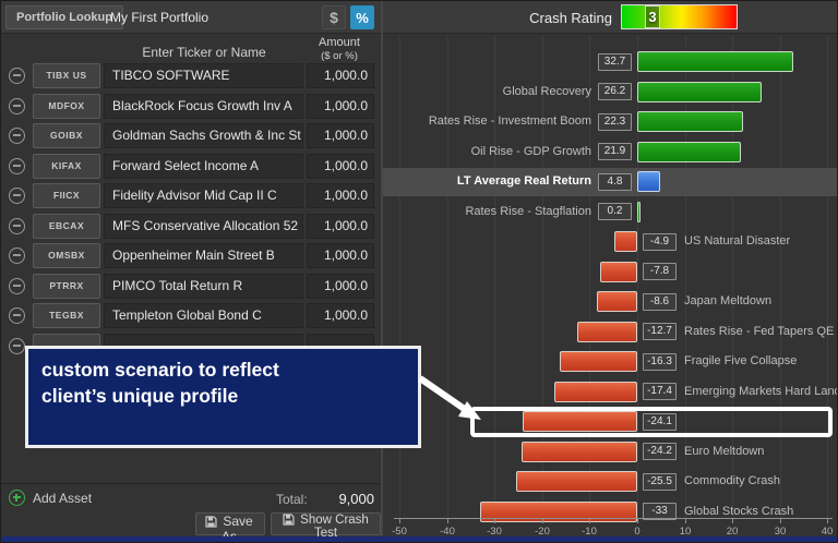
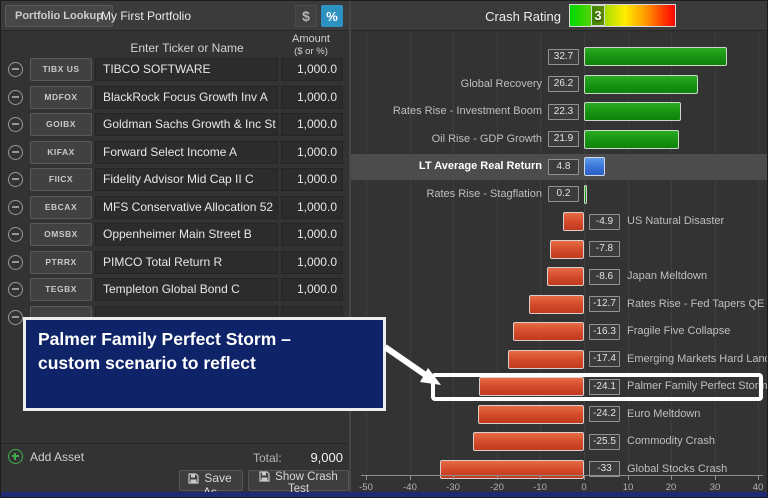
  Portfolio Lookup
  My First Portfolio
  $
  %
  Enter Ticker or Name
  Amount
  ($ or %)
  TIBX US
  TIBCO SOFTWARE
  1,000.0
  MDFOX
  BlackRock Focus Growth Inv A
  1,000.0
  GOIBX
  Goldman Sachs Growth & Inc St
  1,000.0
  KIFAX
  Forward Select Income A
  1,000.0
  FIICX
  Fidelity Advisor Mid Cap II C
  1,000.0
  EBCAX
  MFS Conservative Allocation 52
  1,000.0
  OMSBX
  Oppenheimer Main Street B
  1,000.0
  PTRRX
  PIMCO Total Return R
  1,000.0
  TEGBX
  Templeton Global Bond C
  1,000.0
  Add Asset
  Total:
  9,000
  Show Crash Test
  Crash Rating
  3
  32.7
  26.2
  Global Recovery
  22.3
  Rates Rise - Investment Boom
  21.9
  Oil Rise - GDP Growth
  4.8
  LT Average Real Return
  0.2
  Rates Rise - Stagflation
  -4.9
  US Natural Disaster
  -7.8
  -8.6
  Japan Meltdown
  -12.7
  Rates Rise - Fed Tapers QE
  -16.3
  Fragile Five Collapse
  -17.4
  Emerging Markets Hard Lan
  -24.1
+ Palmer Family Perfect Storm
  -24.2
  Euro Meltdown
  -25.5
  Commodity Crash
  -33
  Global Stocks Crash
  -50
  -40
  -30
  -20
  -10
  0
  10
  20
  30
  40
+ Palmer Family Perfect Storm –
  custom scenario to reflect
- client’s unique profile
